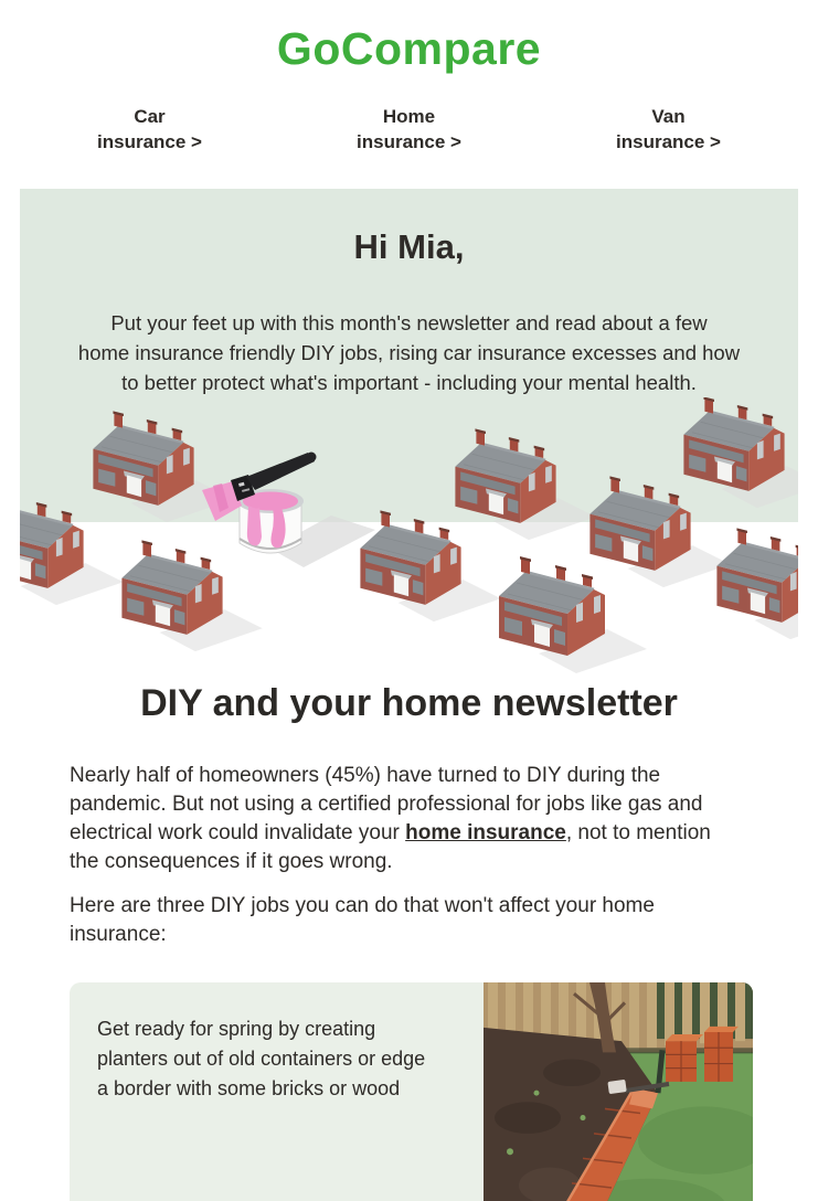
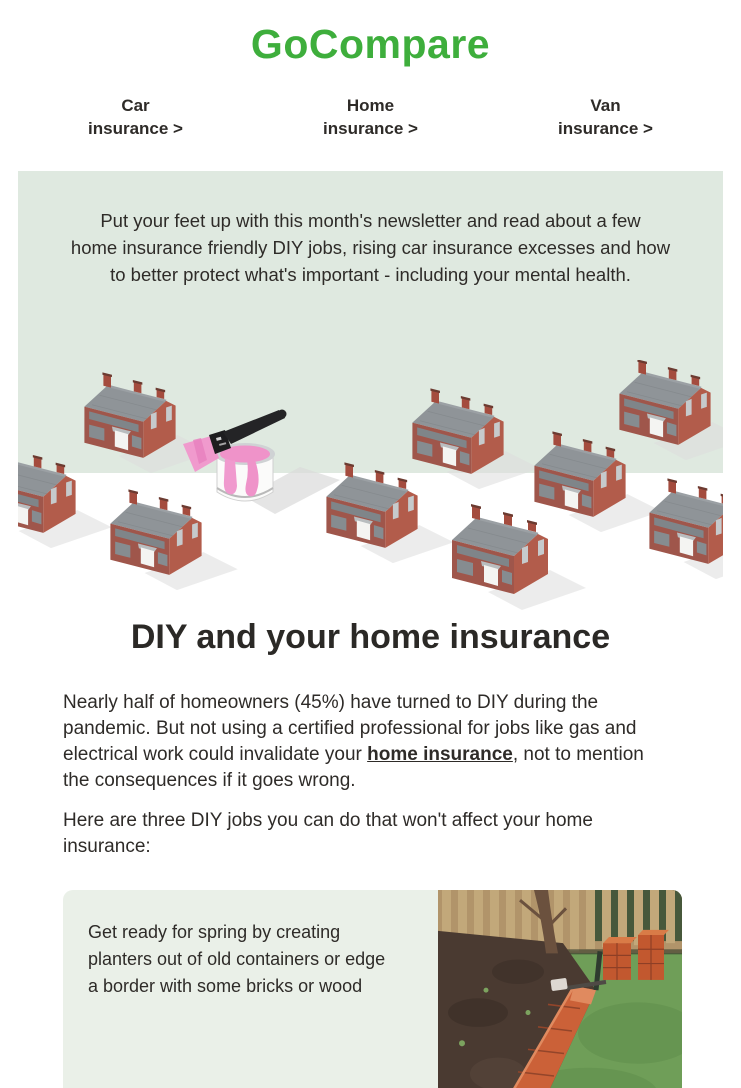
  GoCompare
  Car
  insurance >
  Home
  insurance >
  Van
  insurance >
- Hi Mia,
  Put your feet up with this month's newsletter and read about a few
  home insurance friendly DIY jobs, rising car insurance excesses and how
  to better protect what's important - including your mental health.
- DIY and your home newsletter
+ DIY and your home insurance
  Nearly half of homeowners (45%) have turned to DIY during the
  pandemic. But not using a certified professional for jobs like gas and
  electrical work could invalidate your home insurance, not to mention
  the consequences if it goes wrong.
  Here are three DIY jobs you can do that won't affect your home
  insurance:
  Get ready for spring by creating
  planters out of old containers or edge
  a border with some bricks or wood
